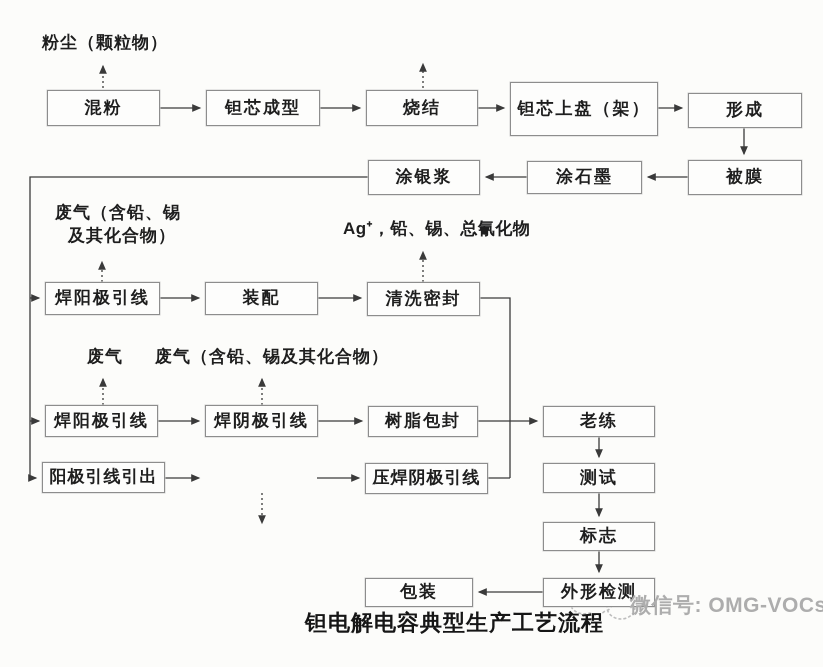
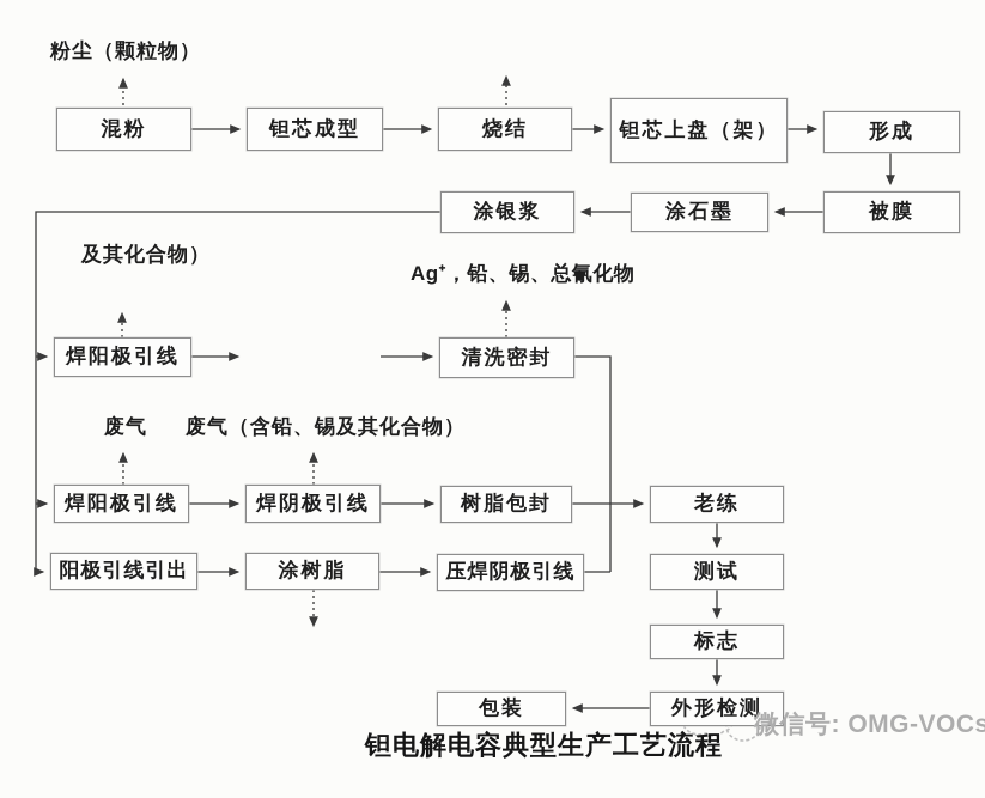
  混粉
  钽芯成型
  烧结
  钽芯上盘（架）
  形成
  涂银浆
  涂石墨
  被膜
  焊阳极引线
- 装配
  清洗密封
  焊阳极引线
  焊阴极引线
  树脂包封
  老练
  阳极引线引出
+ 涂树脂
  压焊阴极引线
  测试
  标志
  外形检测
  包装
  粉尘（颗粒物）
- 废气（含铅、锡
  及其化合物）
  Ag⁺，铅、锡、总氰化物
  废气
  废气（含铅、锡及其化合物）
  钽电解电容典型生产工艺流程
  微信号: OMG-VOCs
